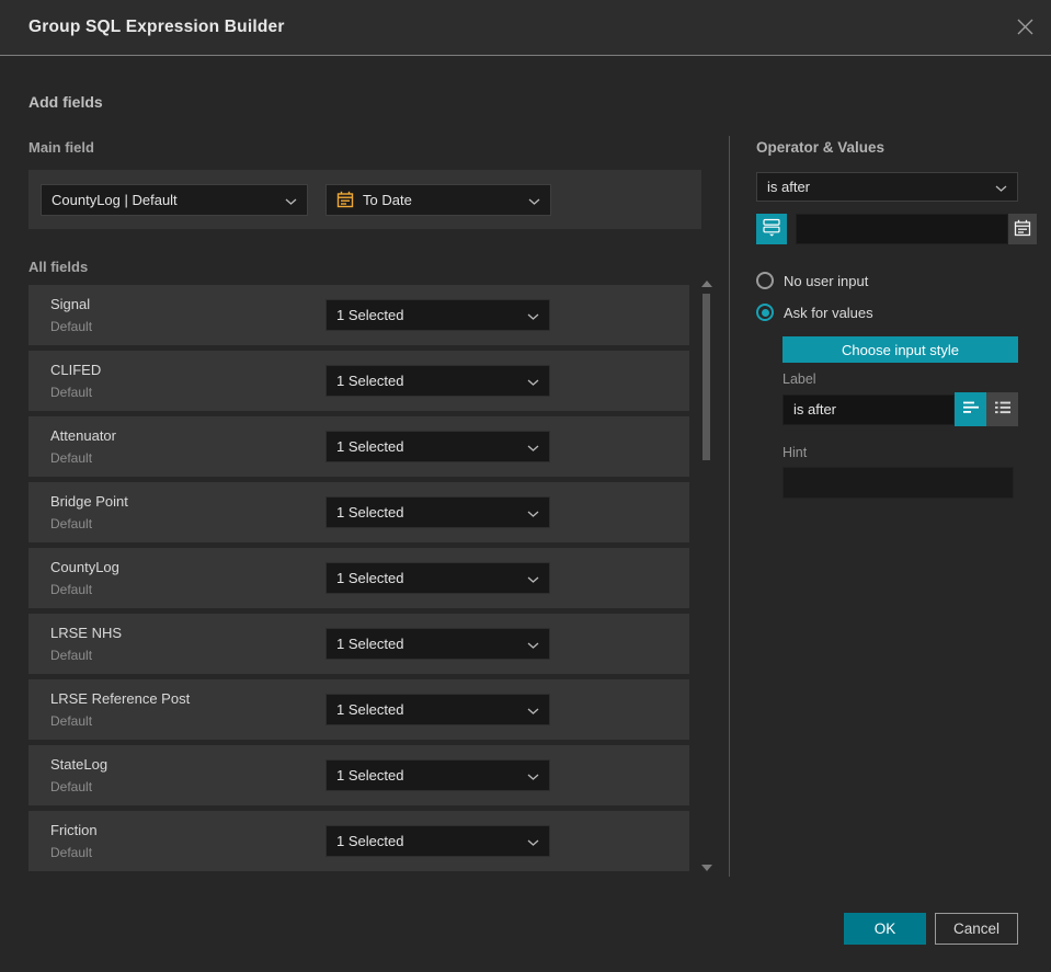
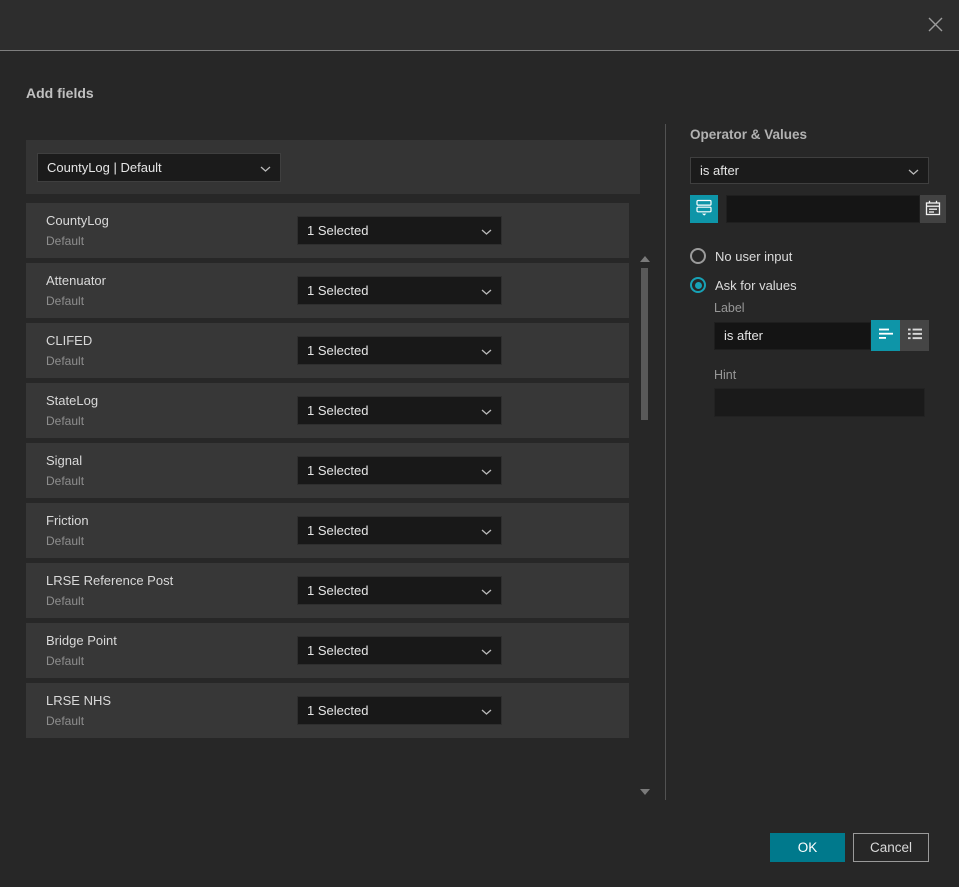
- Group SQL Expression Builder
  Add fields
- Main field
  CountyLog | Default
- To Date
- All fields
- Signal
+ CountyLog
  Default
  1 Selected
- CLIFED
+ Attenuator
  Default
  1 Selected
- Attenuator
+ CLIFED
  Default
  1 Selected
- Bridge Point
+ StateLog
  Default
  1 Selected
- CountyLog
+ Signal
  Default
  1 Selected
- LRSE NHS
+ Friction
  Default
  1 Selected
  LRSE Reference Post
  Default
  1 Selected
- StateLog
+ Bridge Point
  Default
  1 Selected
- Friction
+ LRSE NHS
  Default
  1 Selected
  Operator & Values
  is after
  No user input
  Ask for values
- Choose input style
  Label
  is after
  Hint
  OK
  Cancel
